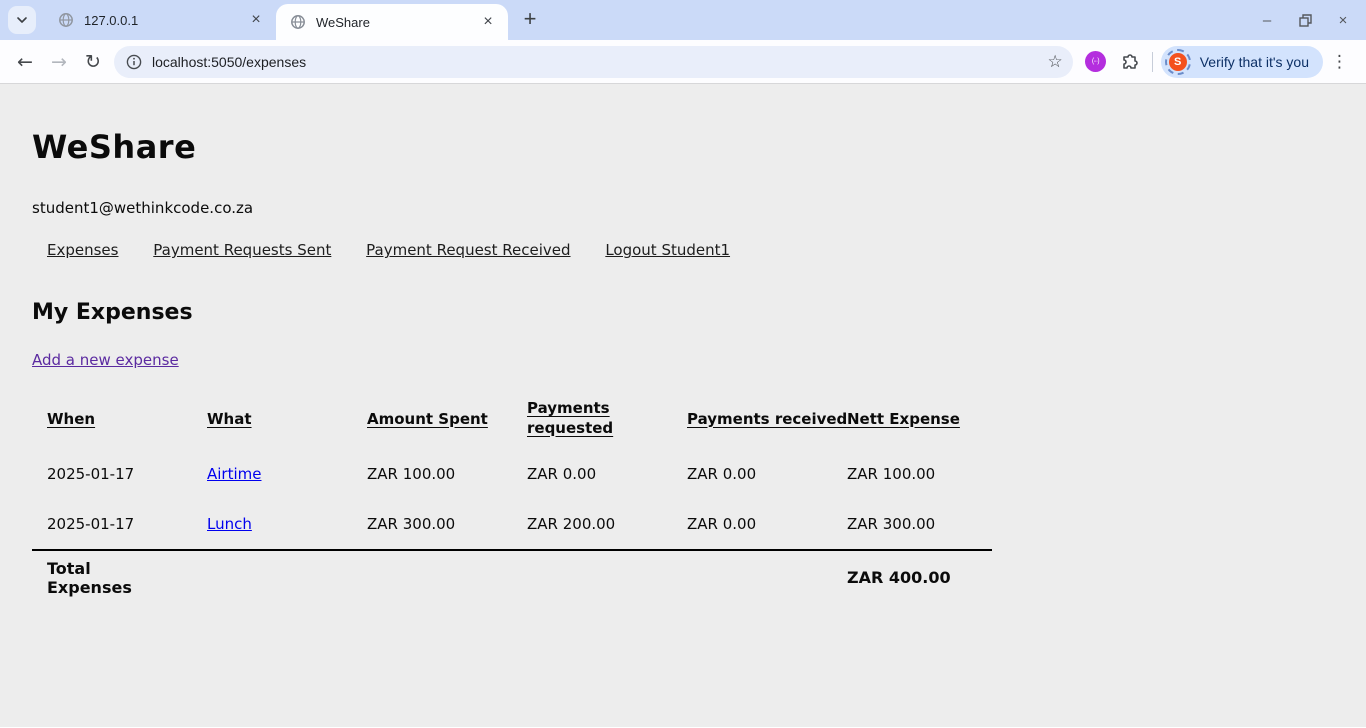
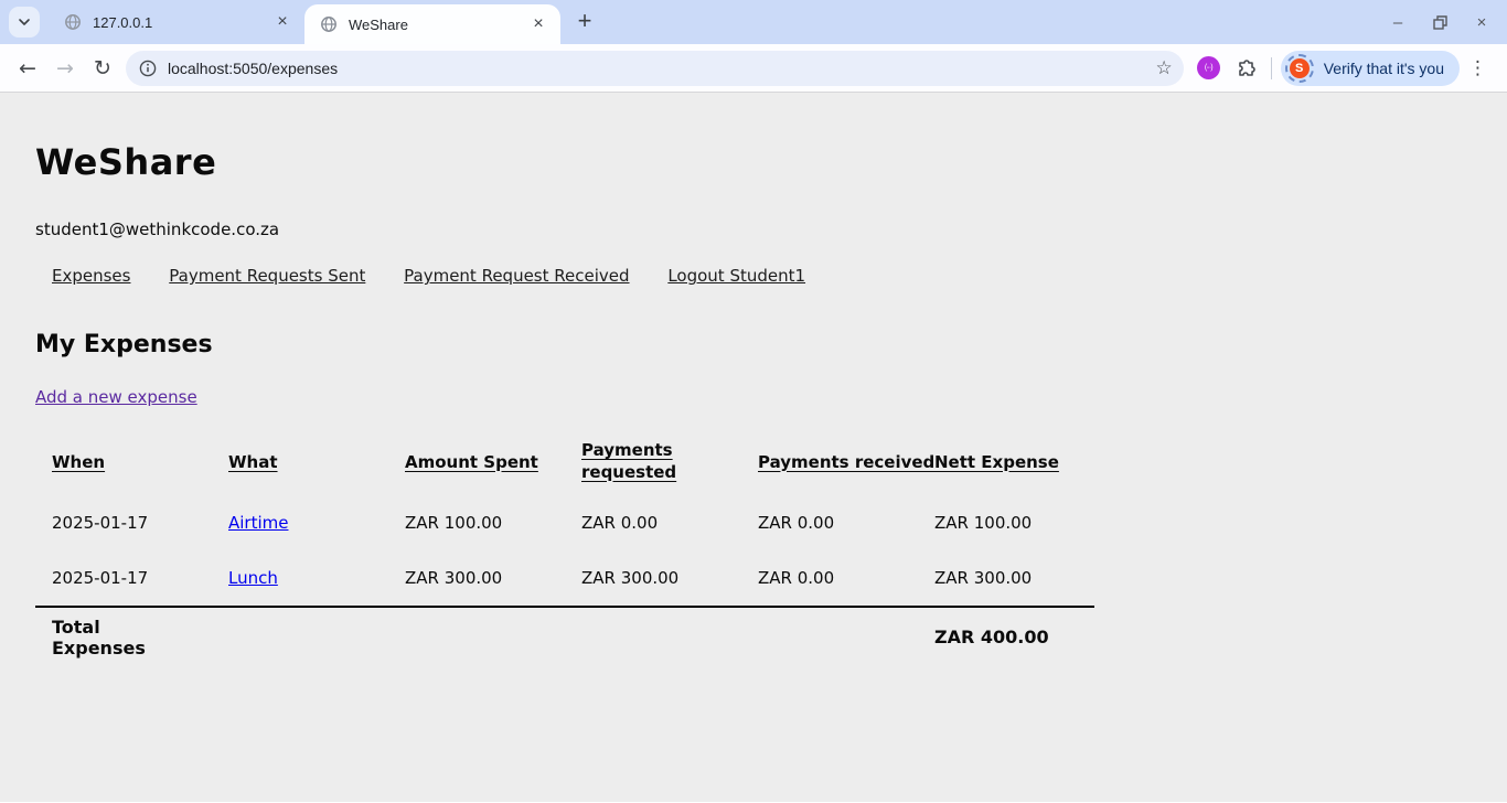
  127.0.0.1
  ×
  WeShare
  ×
  +
  –
  ×
  ←
  →
  ↻
  localhost:5050/expenses
  ☆
  S
  Verify that it's you
  ⋮
  WeShare
  student1@wethinkcode.co.za
  Expenses Payment Requests Sent Payment Request Received Logout Student1
  My Expenses
  Add a new expense
  When	What	Amount Spent	Payments requested	Payments received	Nett Expense
  2025-01-17	Airtime	ZAR 100.00	ZAR 0.00	ZAR 0.00	ZAR 100.00
- 2025-01-17	Lunch	ZAR 300.00	ZAR 200.00	ZAR 0.00	ZAR 300.00
+ 2025-01-17	Lunch	ZAR 300.00	ZAR 300.00	ZAR 0.00	ZAR 300.00
  Total Expenses					ZAR 400.00
